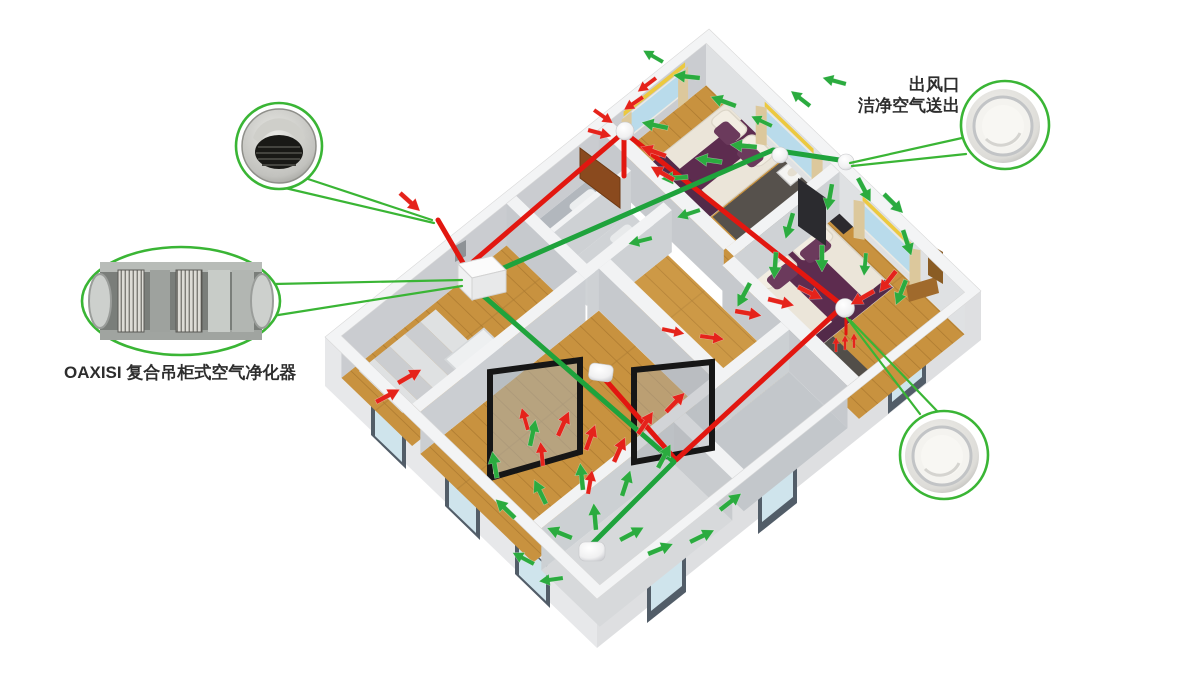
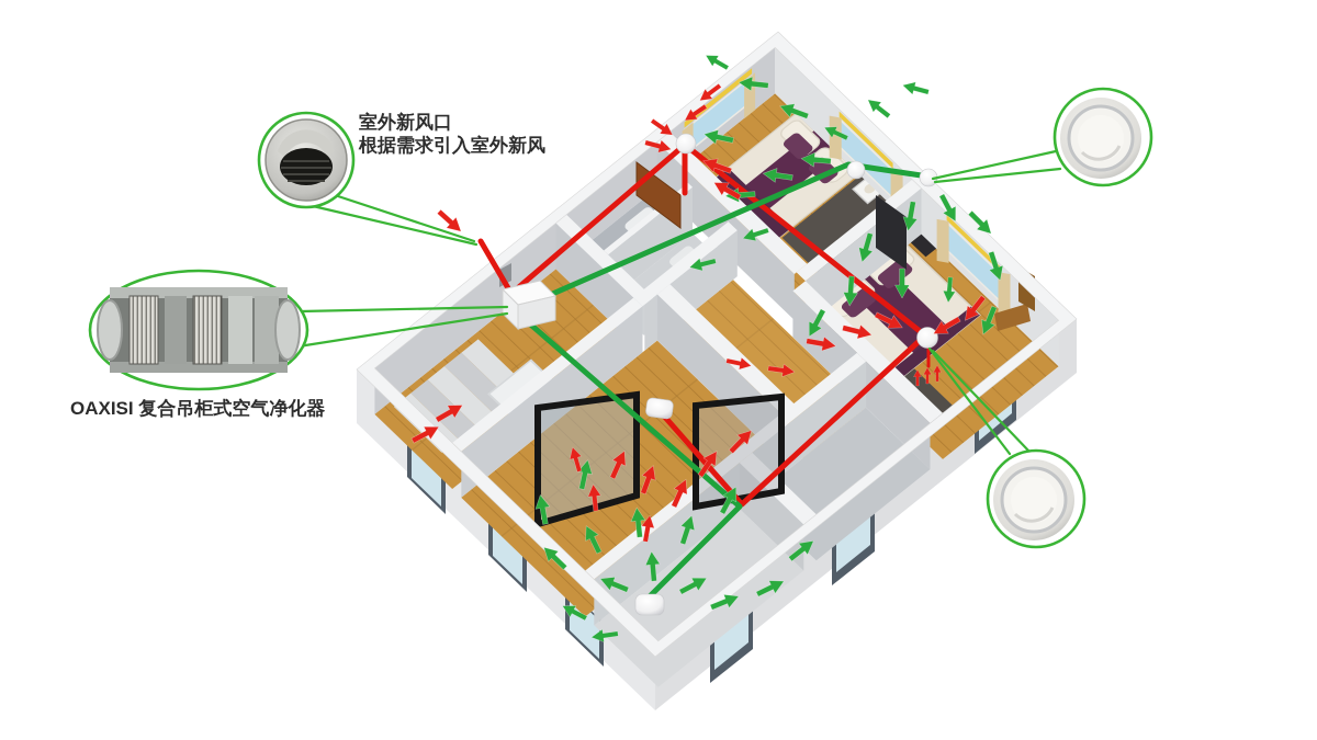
+ 室外新风口
+ 根据需求引入室外新风
  OAXISI 复合吊柜式空气净化器
- 出风口
- 洁净空气送出
